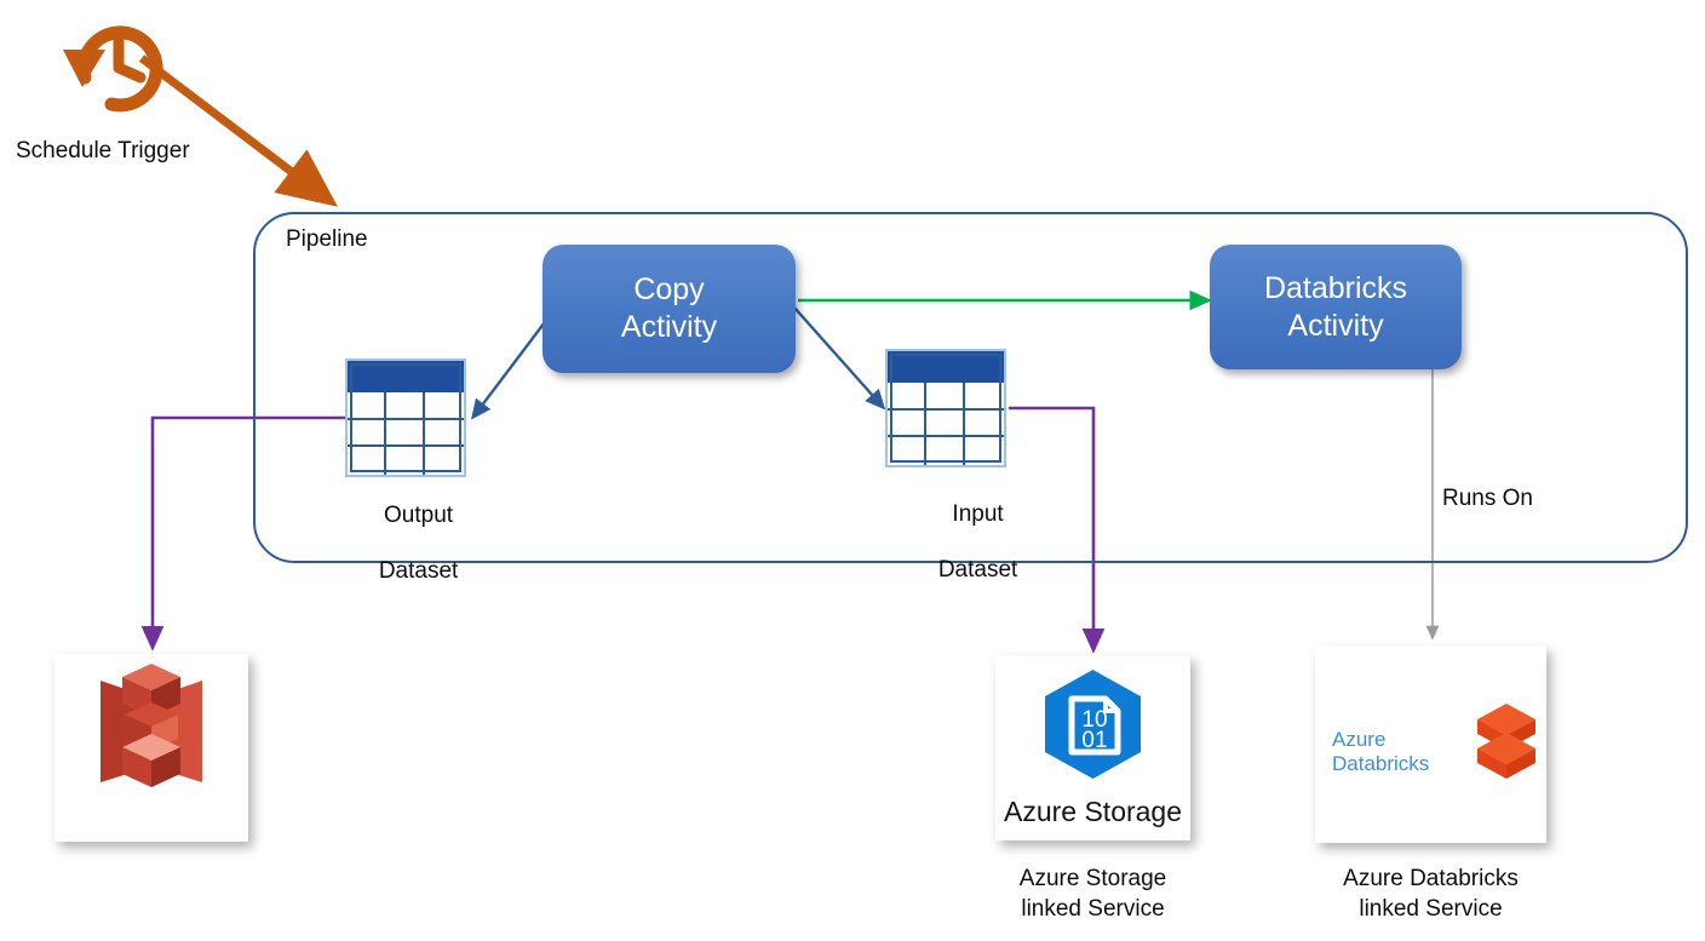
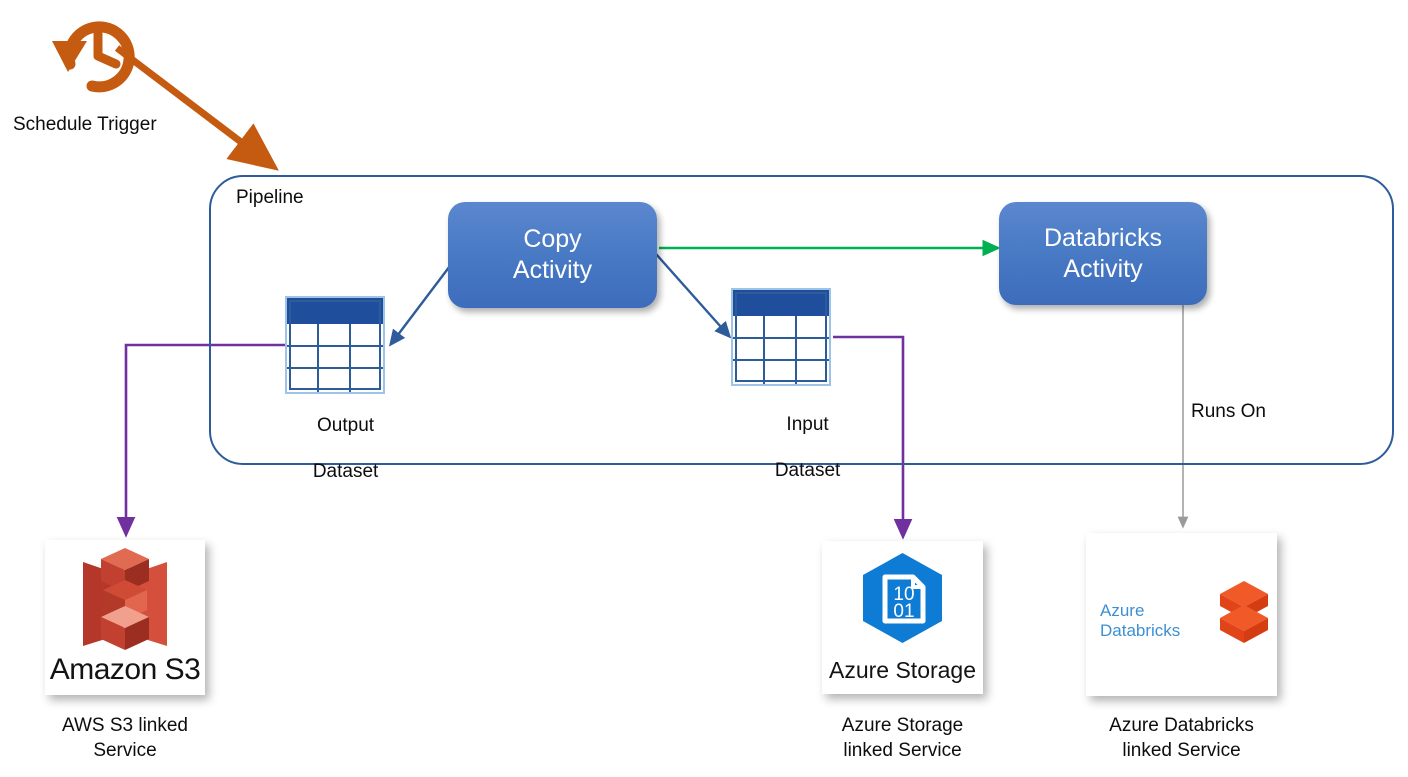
  Schedule Trigger
  Pipeline
  Copy
  Activity
  Databricks
  Activity
  Output
  Dataset
  Input
  Dataset
  Runs On
+ Amazon S3
+ AWS S3 linked
+ Service
  10
  01
  Azure Storage
  Azure Storage
  linked Service
  Azure Databricks
  Azure Databricks
  linked Service
